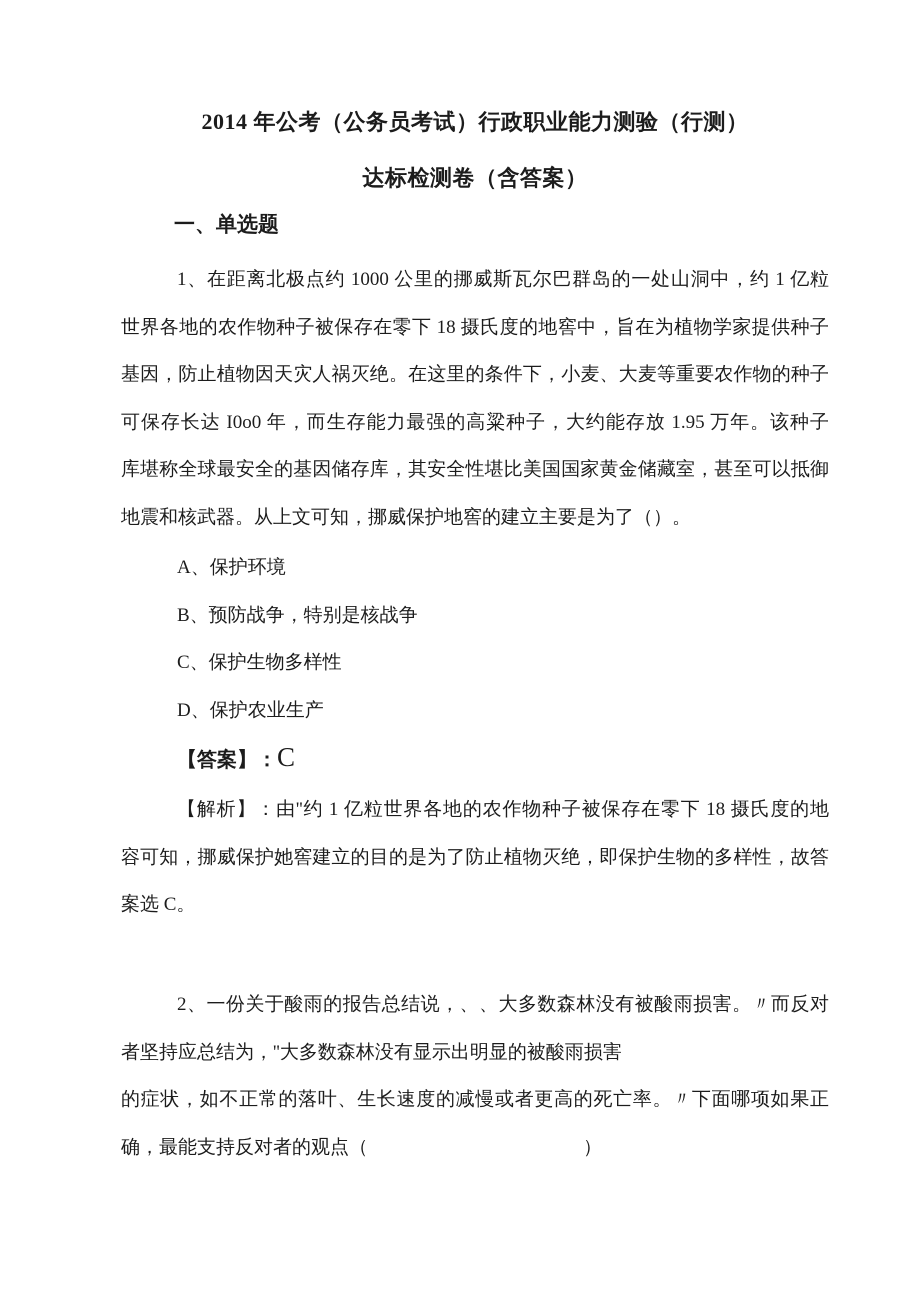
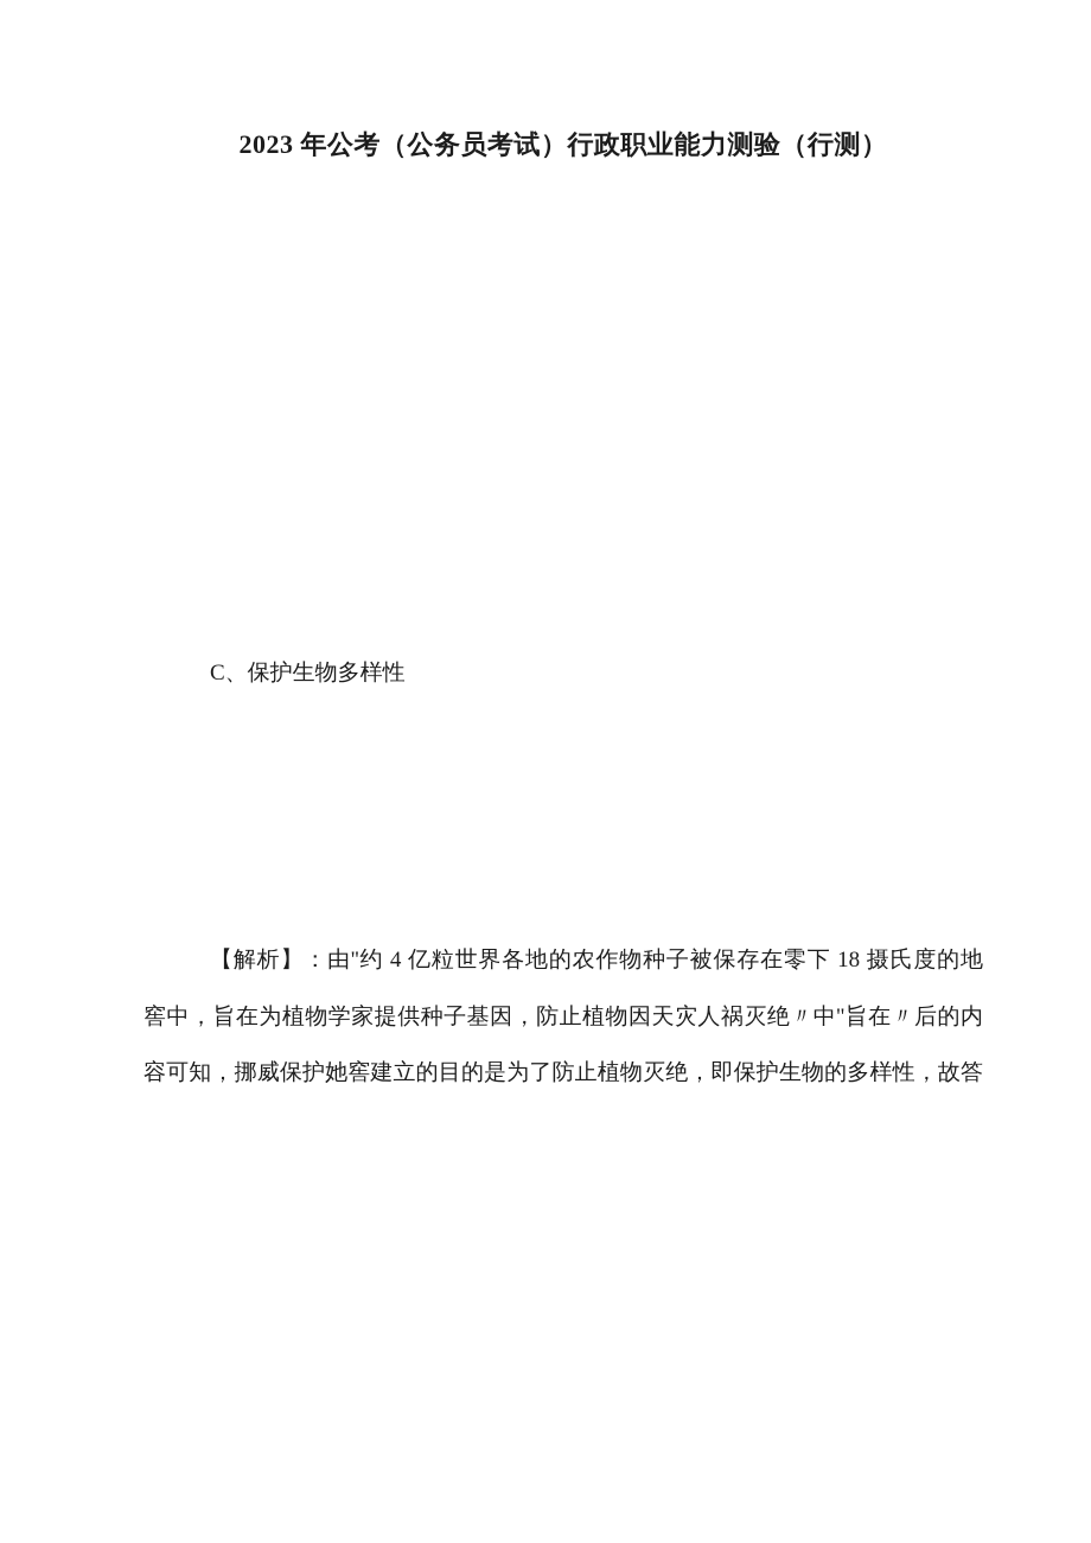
- 2014 年公考（公务员考试）行政职业能力测验（行测）
+ 2023 年公考（公务员考试）行政职业能力测验（行测）
- 达标检测卷（含答案）
- 一、单选题
- 1、在距离北极点约 1000 公里的挪威斯瓦尔巴群岛的一处山洞中，约 1 亿粒
- 世界各地的农作物种子被保存在零下 18 摄氏度的地窖中，旨在为植物学家提供种子
- 基因，防止植物因天灾人祸灭绝。在这里的条件下，小麦、大麦等重要农作物的种子
- 可保存长达 I0o0 年，而生存能力最强的高粱种子，大约能存放 1.95 万年。该种子
- 库堪称全球最安全的基因储存库，其安全性堪比美国国家黄金储藏室，甚至可以抵御
- 地震和核武器。从上文可知，挪威保护地窖的建立主要是为了（）。
- A、保护环境
- B、预防战争，特别是核战争
  C、保护生物多样性
- D、保护农业生产
- 【答案】：C
- 【解析】：由''约 1 亿粒世界各地的农作物种子被保存在零下 18 摄氏度的地
+ 【解析】：由''约 4 亿粒世界各地的农作物种子被保存在零下 18 摄氏度的地
+ 窖中，旨在为植物学家提供种子基因，防止植物因天灾人祸灭绝〃中''旨在〃后的内
  容可知，挪威保护她窖建立的目的是为了防止植物灭绝，即保护生物的多样性，故答
- 案选 C。
- 2、一份关于酸雨的报告总结说，、、大多数森林没有被酸雨损害。〃而反对
- 者坚持应总结为，''大多数森林没有显示出明显的被酸雨损害
- 的症状，如不正常的落叶、生长速度的减慢或者更高的死亡率。〃下面哪项如果正
- 确，最能支持反对者的观点（ ）
